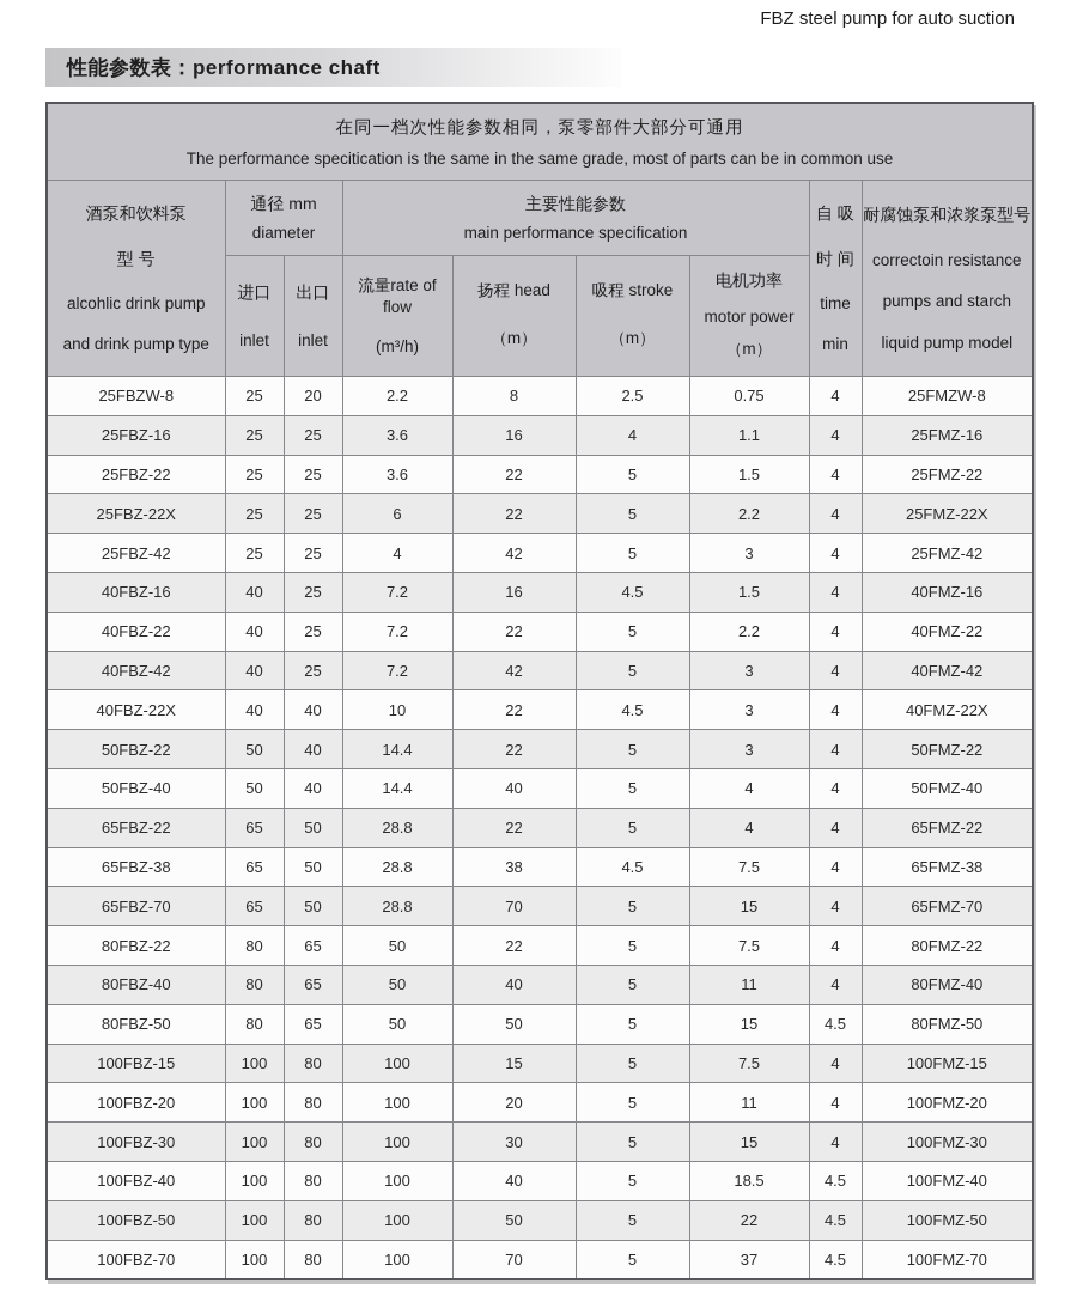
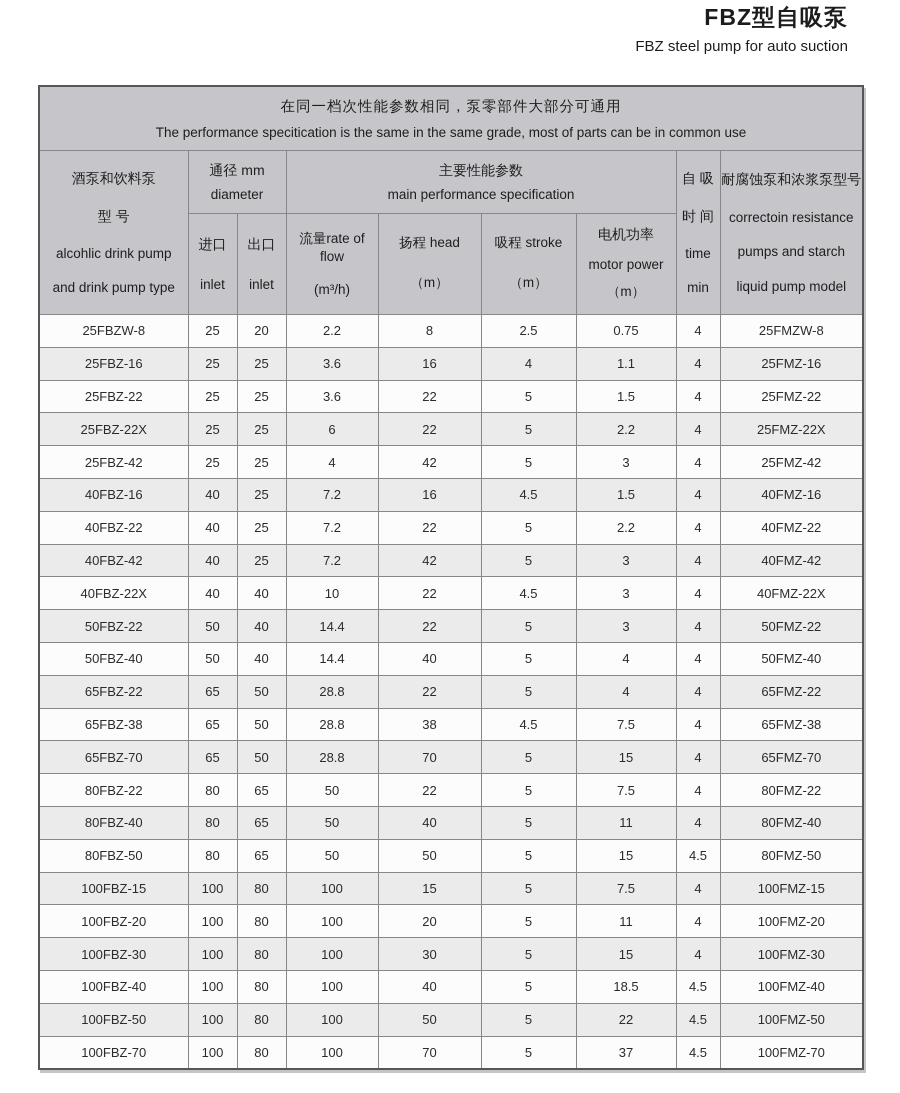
+ FBZ型自吸泵
  FBZ steel pump for auto suction
- 性能参数表：performance chaft
  在同一档次性能参数相同，泵零部件大部分可通用 The performance specitication is the same in the same grade, most of parts can be in common use
  酒泵和饮料泵 型 号 alcohlic drink pump and drink pump type	通径 mm diameter	主要性能参数 main performance specification	自 吸 时 间 time min	耐腐蚀泵和浓浆泵型号 correctoin resistance pumps and starch liquid pump model
  进口 inlet	出口 inlet	流量rate of flow (m³/h)	扬程 head （m）	吸程 stroke （m）	电机功率 motor power （m）
  25FBZW-8	25	20	2.2	8	2.5	0.75	4	25FMZW-8
  25FBZ-16	25	25	3.6	16	4	1.1	4	25FMZ-16
  25FBZ-22	25	25	3.6	22	5	1.5	4	25FMZ-22
  25FBZ-22X	25	25	6	22	5	2.2	4	25FMZ-22X
  25FBZ-42	25	25	4	42	5	3	4	25FMZ-42
  40FBZ-16	40	25	7.2	16	4.5	1.5	4	40FMZ-16
  40FBZ-22	40	25	7.2	22	5	2.2	4	40FMZ-22
  40FBZ-42	40	25	7.2	42	5	3	4	40FMZ-42
  40FBZ-22X	40	40	10	22	4.5	3	4	40FMZ-22X
  50FBZ-22	50	40	14.4	22	5	3	4	50FMZ-22
  50FBZ-40	50	40	14.4	40	5	4	4	50FMZ-40
  65FBZ-22	65	50	28.8	22	5	4	4	65FMZ-22
  65FBZ-38	65	50	28.8	38	4.5	7.5	4	65FMZ-38
  65FBZ-70	65	50	28.8	70	5	15	4	65FMZ-70
  80FBZ-22	80	65	50	22	5	7.5	4	80FMZ-22
  80FBZ-40	80	65	50	40	5	11	4	80FMZ-40
  80FBZ-50	80	65	50	50	5	15	4.5	80FMZ-50
  100FBZ-15	100	80	100	15	5	7.5	4	100FMZ-15
  100FBZ-20	100	80	100	20	5	11	4	100FMZ-20
  100FBZ-30	100	80	100	30	5	15	4	100FMZ-30
  100FBZ-40	100	80	100	40	5	18.5	4.5	100FMZ-40
  100FBZ-50	100	80	100	50	5	22	4.5	100FMZ-50
  100FBZ-70	100	80	100	70	5	37	4.5	100FMZ-70
